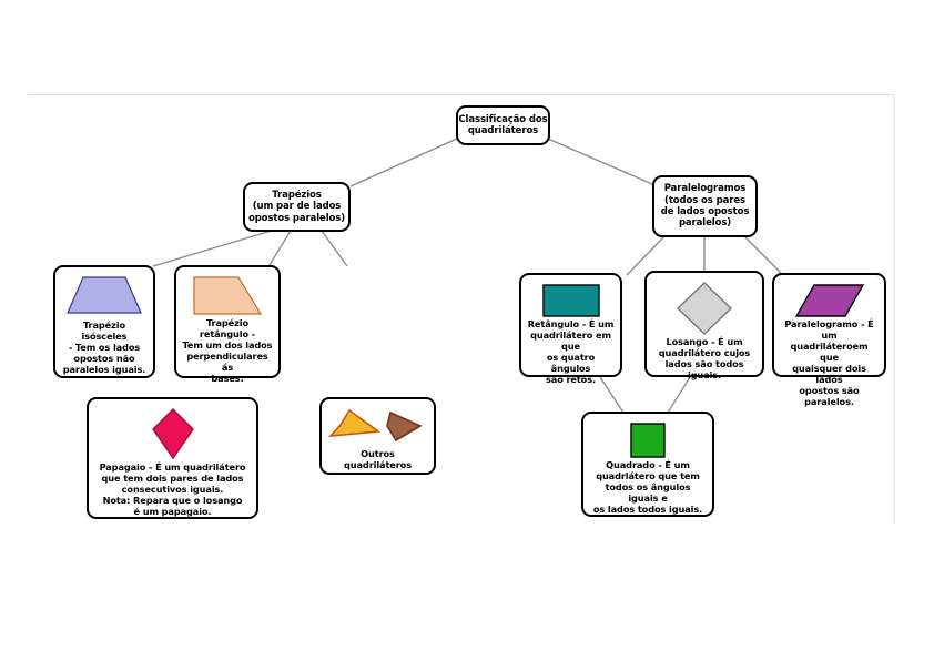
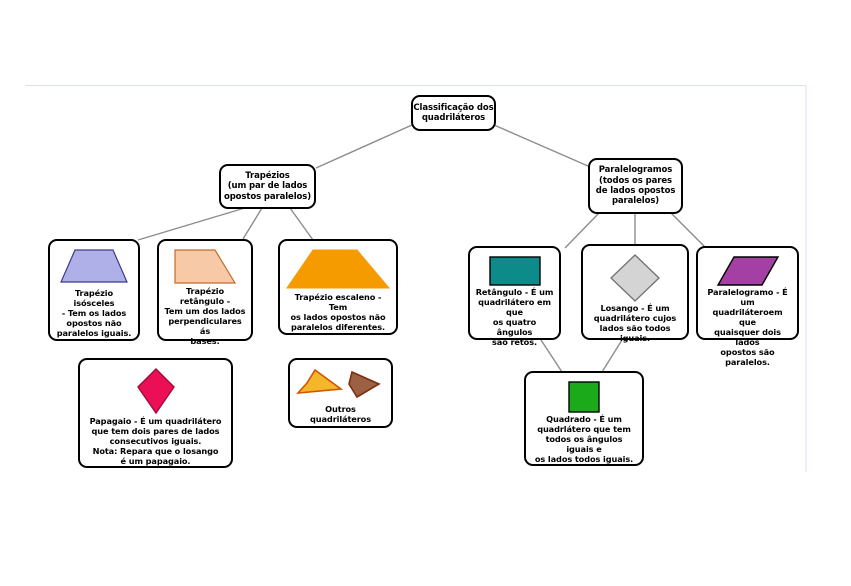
  Classificação dos
  quadriláteros
  Trapézios
  (um par de lados
  opostos paralelos)
  Paralelogramos
  (todos os pares
  de lados opostos
  paralelos)
  Trapézio isósceles
  - Tem os lados
  opostos não
  paralelos iguais.
  Trapézio retângulo -
  Tem um dos lados
  perpendiculares ás
  bases.
+ Trapézio escaleno - Tem
+ os lados opostos não
+ paralelos diferentes.
  Papagaio - É um quadrilátero
  que tem dois pares de lados
  consecutivos iguais.
  Nota: Repara que o losango
  é um papagaio.
  Outros quadriláteros
  Retângulo - É um
  quadrilátero em que
  os quatro ângulos
  são retos.
  Losango - É um
  quadrilátero cujos
  lados são todos iguais.
  Paralelogramo - É um
  quadriláteroem que
  quaisquer dois lados
  opostos são paralelos.
  Quadrado - É um
  quadrlátero que tem
  todos os ângulos iguais e
  os lados todos iguais.
